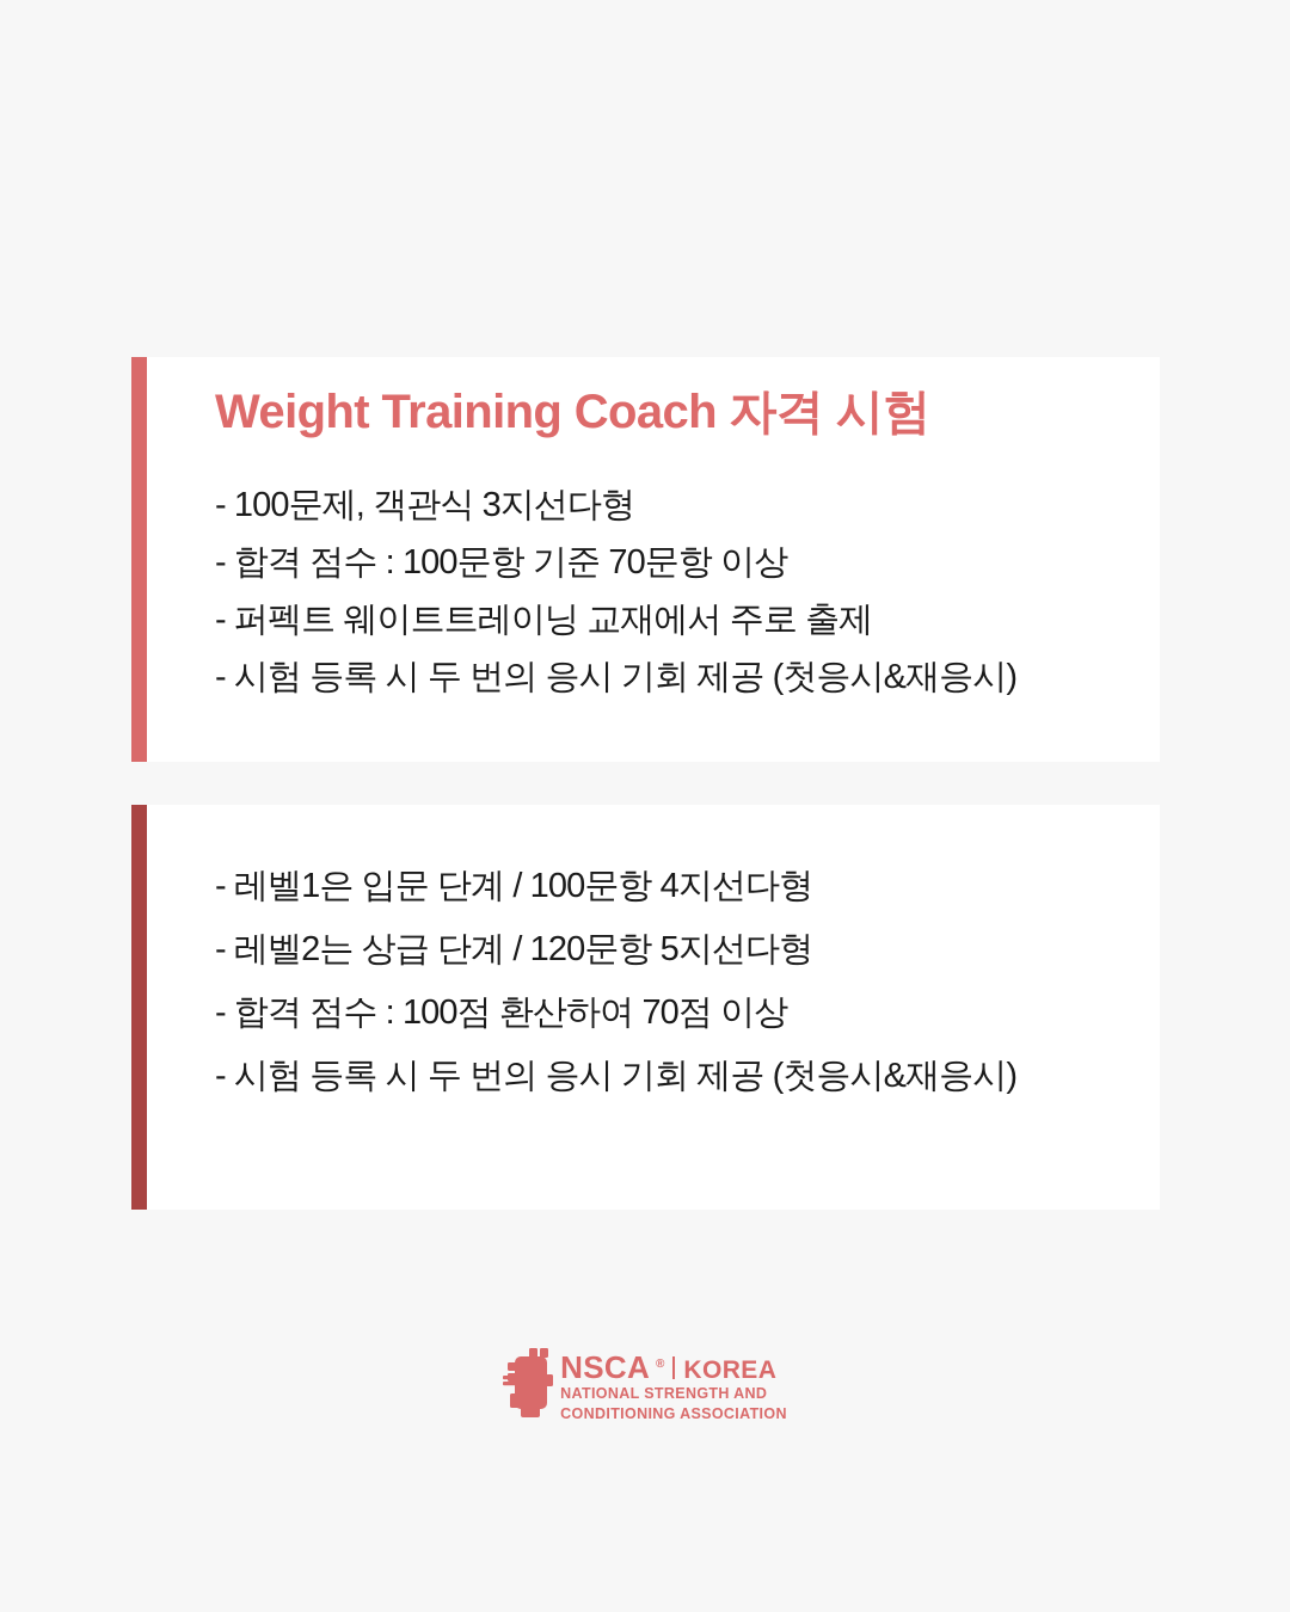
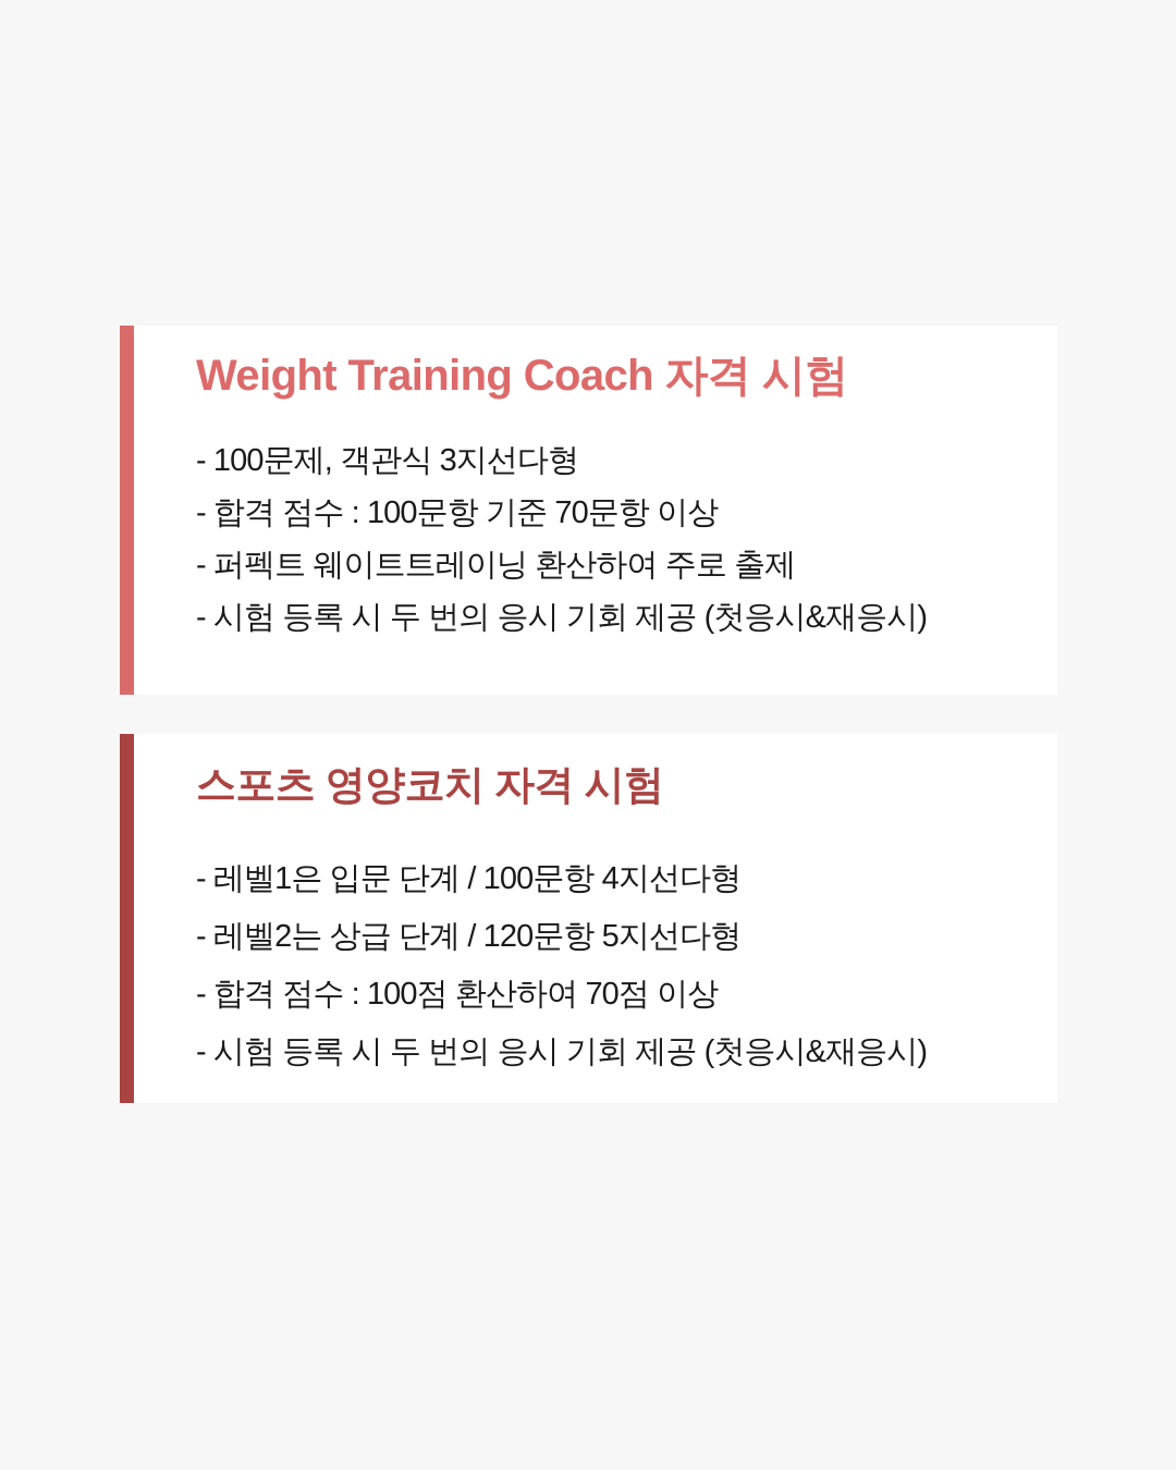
  Weight Training Coach 자격 시험
  - 100문제, 객관식 3지선다형
  - 합격 점수 : 100문항 기준 70문항 이상
- - 퍼펙트 웨이트트레이닝 교재에서 주로 출제
+ - 퍼펙트 웨이트트레이닝 환산하여 주로 출제
  - 시험 등록 시 두 번의 응시 기회 제공 (첫응시&재응시)
+ 스포츠 영양코치 자격 시험
  - 레벨1은 입문 단계 / 100문항 4지선다형
  - 레벨2는 상급 단계 / 120문항 5지선다형
  - 합격 점수 : 100점 환산하여 70점 이상
  - 시험 등록 시 두 번의 응시 기회 제공 (첫응시&재응시)
- NSCA
- ®
- KOREA
- NATIONAL STRENGTH AND
- CONDITIONING ASSOCIATION
